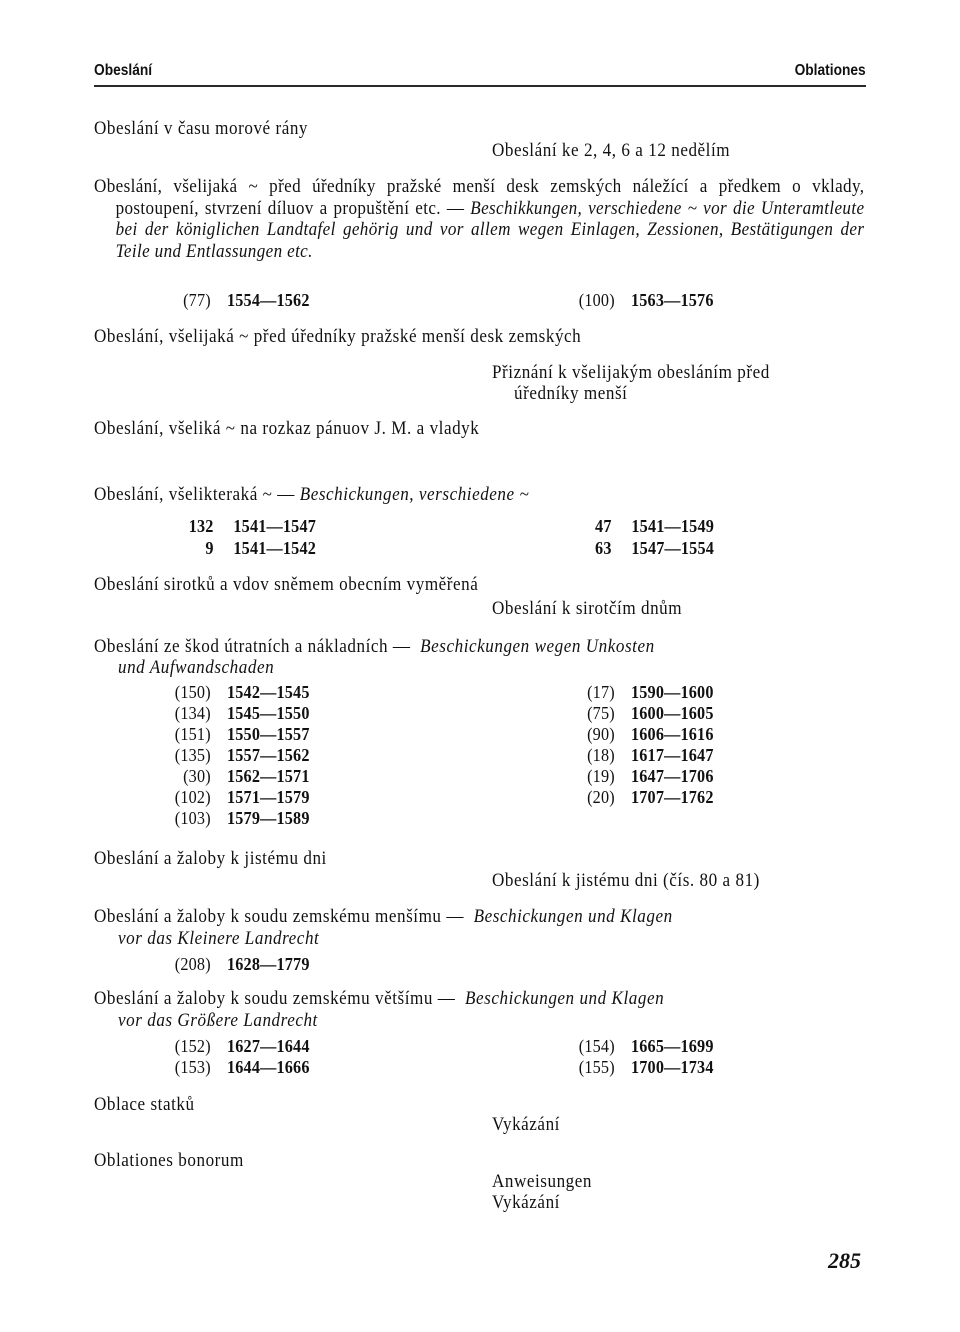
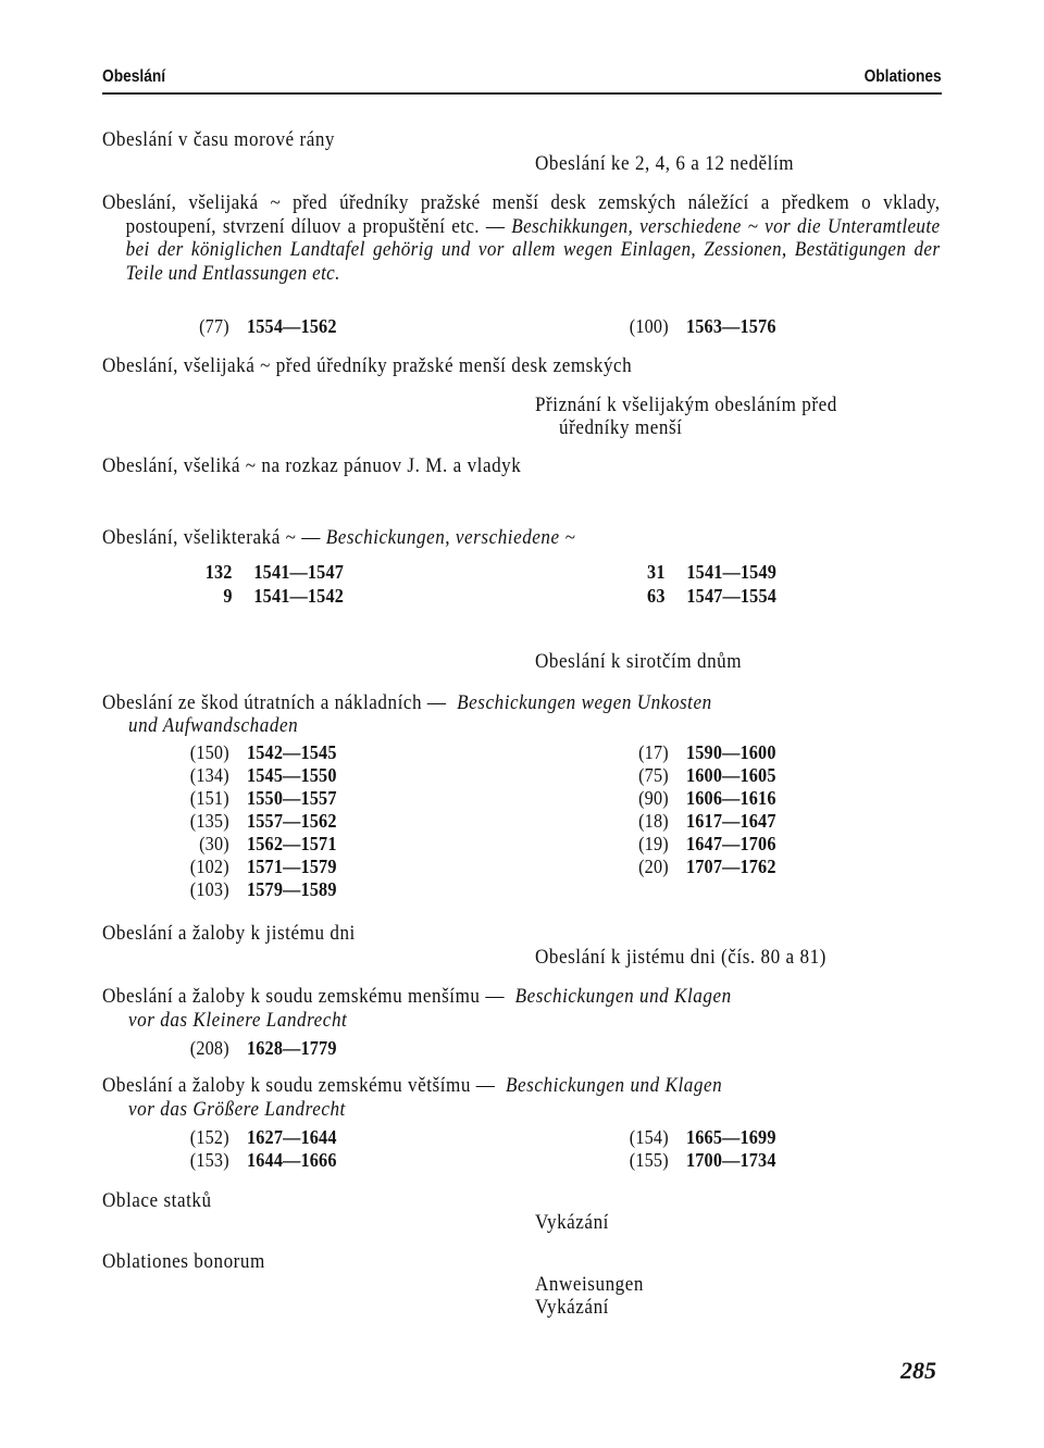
  Obeslání
  Oblationes
  Obeslání v času morové rány
  Obeslání ke 2, 4, 6 a 12 nedělím
  Obeslání, všelijaká ~ před úředníky pražské menší desk zemských náležící a předkem o vklady, postoupení, stvrzení díluov a propuštění etc. — Beschikkungen, verschiedene ~ vor die Unteramtleute bei der königlichen Landtafel gehörig und vor allem wegen Einlagen, Zessionen, Bestätigungen der Teile und Entlassungen etc.
  (77) 1554—1562
  (100) 1563—1576
  Obeslání, všelijaká ~ před úředníky pražské menší desk zemských
  Přiznání k všelijakým obesláním před
  úředníky menší
  Obeslání, všeliká ~ na rozkaz pánuov J. M. a vladyk
  Obeslání, všelikteraká ~ — Beschickungen, verschiedene ~
  132 1541—1547
  9 1541—1542
- 47 1541—1549
+ 31 1541—1549
  63 1547—1554
- Obeslání sirotků a vdov sněmem obecním vyměřená
  Obeslání k sirotčím dnům
  Obeslání ze škod útratních a nákladních — Beschickungen wegen Unkosten
  und Aufwandschaden
  (150) 1542—1545
  (134) 1545—1550
  (151) 1550—1557
  (135) 1557—1562
  (30) 1562—1571
  (102) 1571—1579
  (103) 1579—1589
  (17) 1590—1600
  (75) 1600—1605
  (90) 1606—1616
  (18) 1617—1647
  (19) 1647—1706
  (20) 1707—1762
  Obeslání a žaloby k jistému dni
  Obeslání k jistému dni (čís. 80 a 81)
  Obeslání a žaloby k soudu zemskému menšímu — Beschickungen und Klagen
  vor das Kleinere Landrecht
  (208) 1628—1779
  Obeslání a žaloby k soudu zemskému většímu — Beschickungen und Klagen
  vor das Größere Landrecht
  (152) 1627—1644
  (153) 1644—1666
  (154) 1665—1699
  (155) 1700—1734
  Oblace statků
  Vykázání
  Oblationes bonorum
  Anweisungen
  Vykázání
  285
